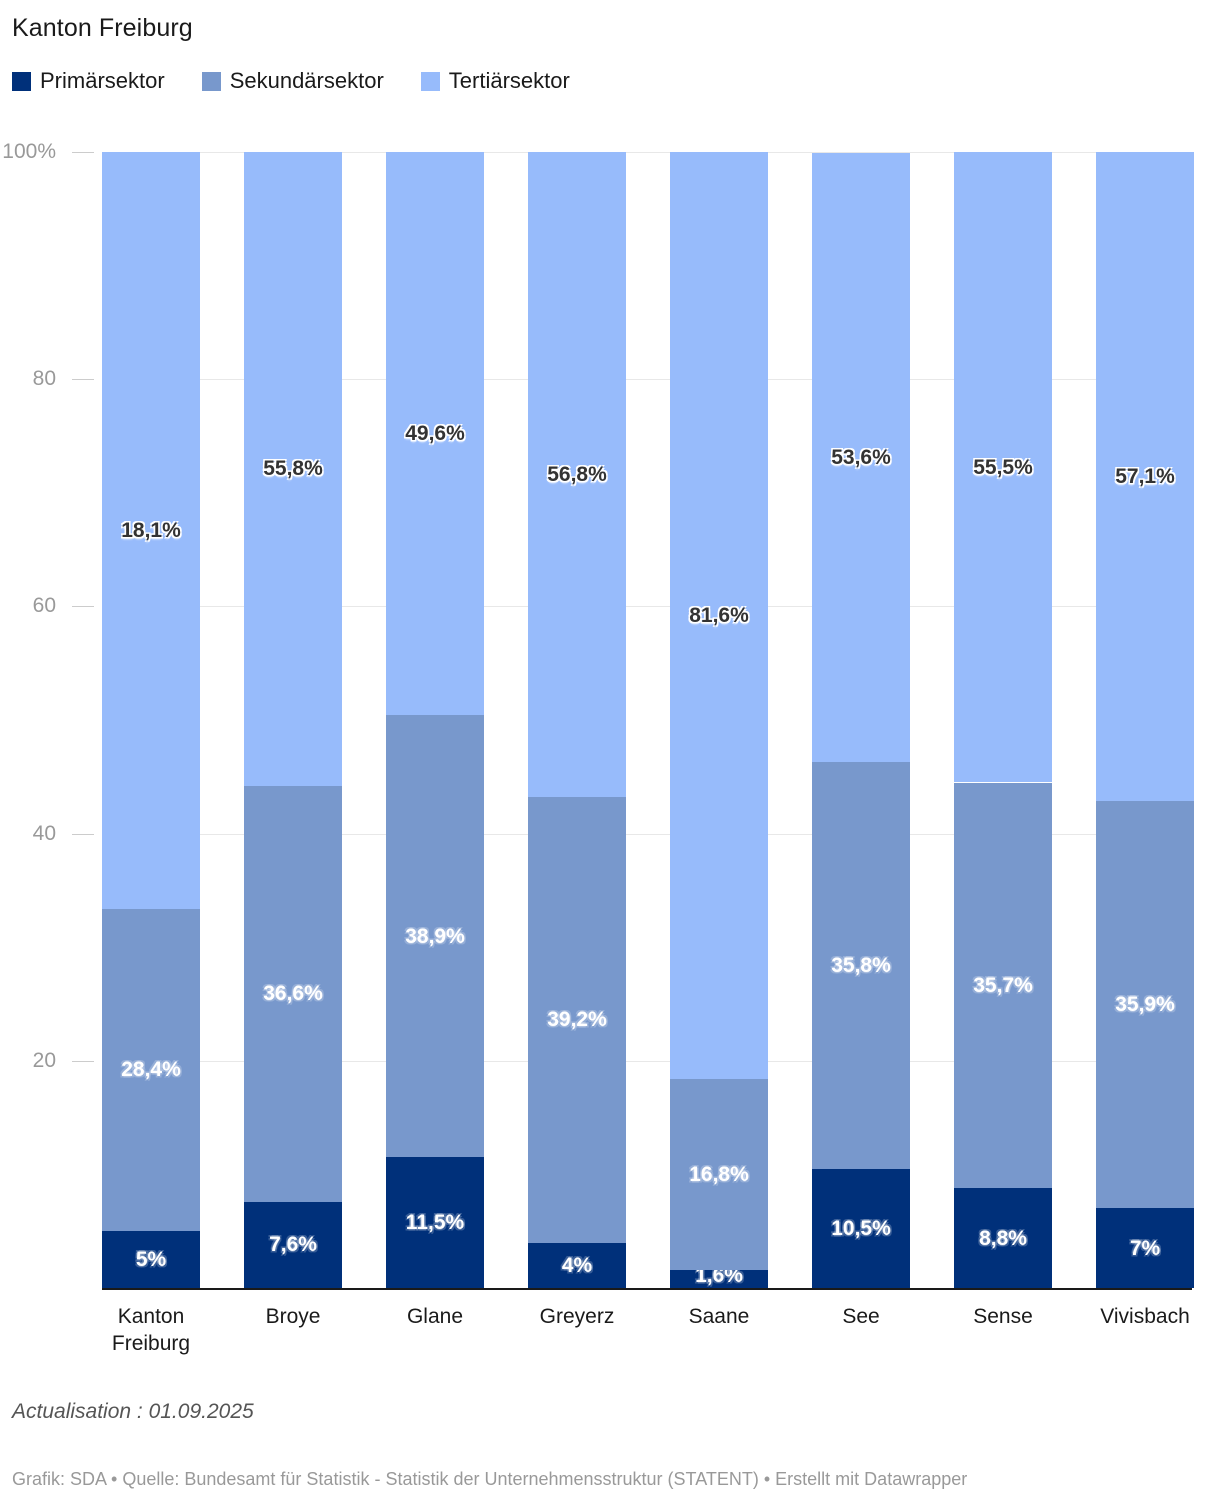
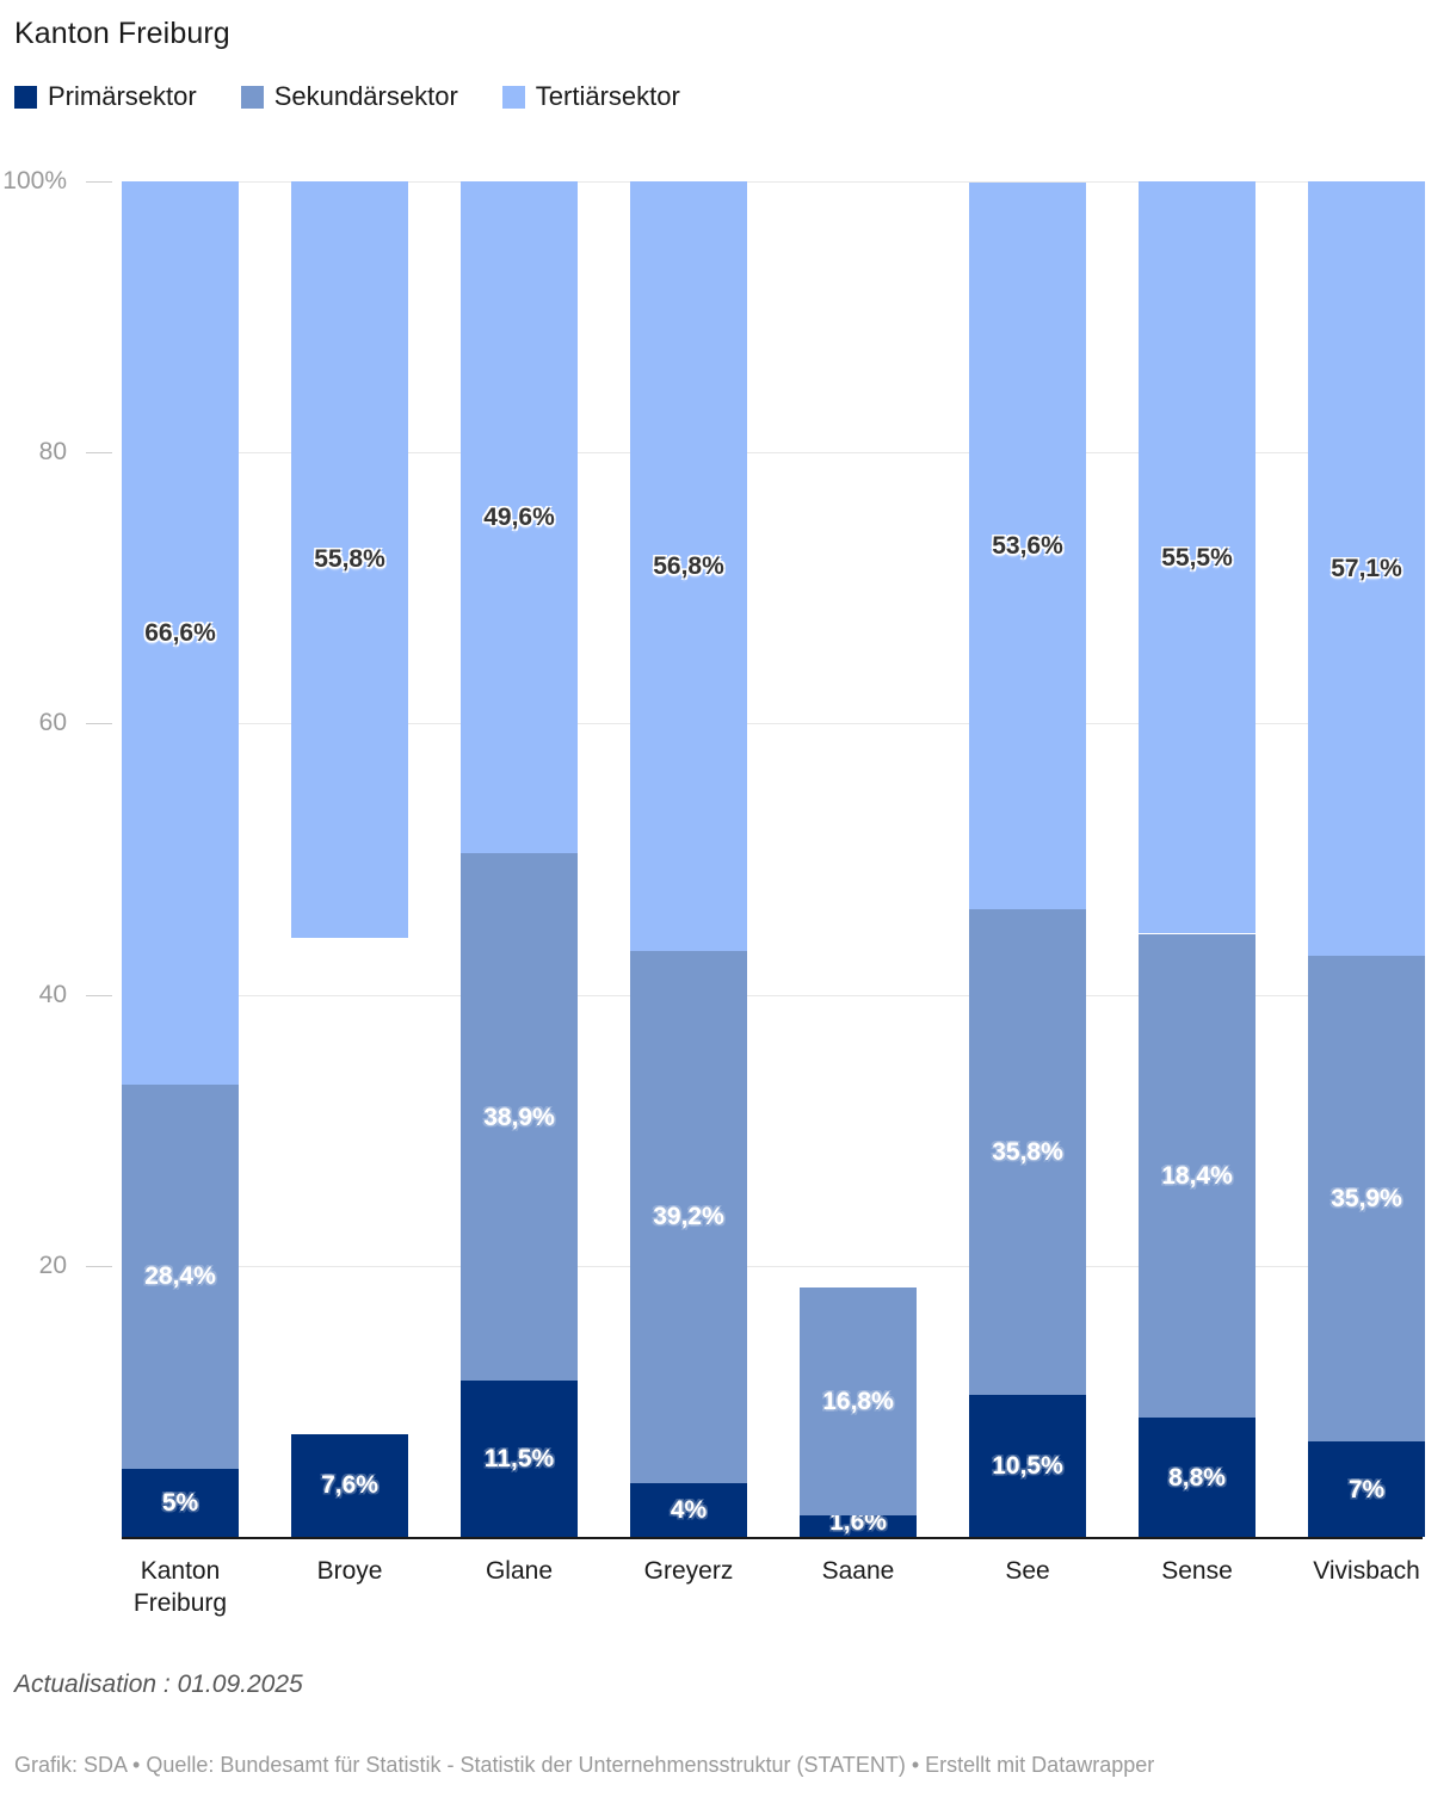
  Kanton Freiburg
  Primärsektor
  Sekundärsektor
  Tertiärsektor
  100%
  80
  60
  40
  20
  5%
  28,4%
- 18,1%
+ 66,6%
  7,6%
- 36,6%
  55,8%
  11,5%
  38,9%
  49,6%
  4%
  39,2%
  56,8%
  1,6%
  16,8%
- 81,6%
  10,5%
  35,8%
  53,6%
  8,8%
- 35,7%
+ 18,4%
  55,5%
  7%
  35,9%
  57,1%
  Kanton
  Freiburg
  Broye
  Glane
  Greyerz
  Saane
  See
  Sense
  Vivisbach
  Actualisation : 01.09.2025
  Grafik: SDA • Quelle: Bundesamt für Statistik - Statistik der Unternehmensstruktur (STATENT) • Erstellt mit Datawrapper
